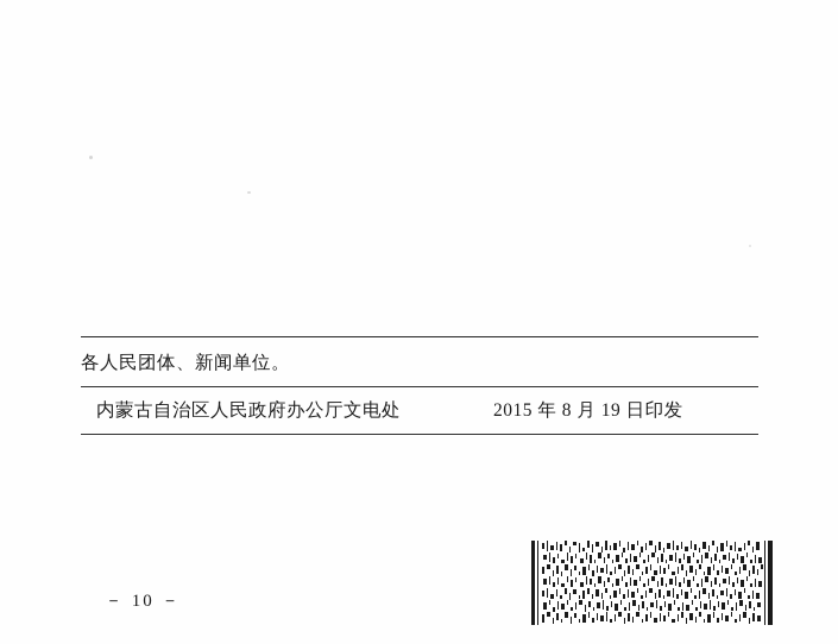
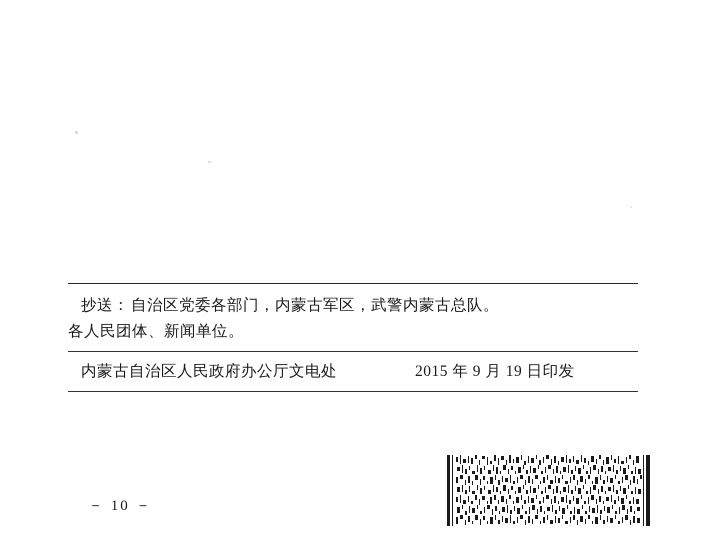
+ 抄送：
+ 自治区党委各部门，内蒙古军区，武警内蒙古总队。
  各人民团体、新闻单位。
  内蒙古自治区人民政府办公厅文电处
- 2015 年 8 月 19 日印发
+ 2015 年 9 月 19 日印发
  － 10 －
